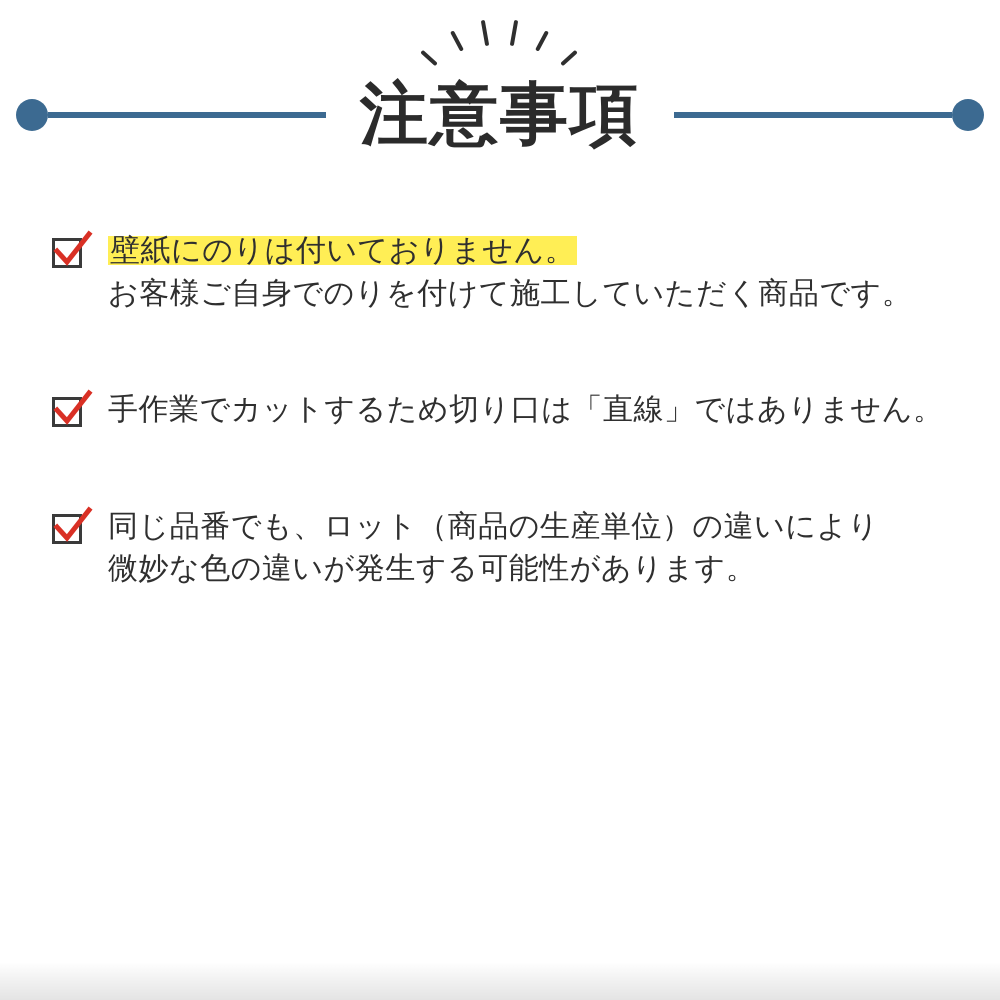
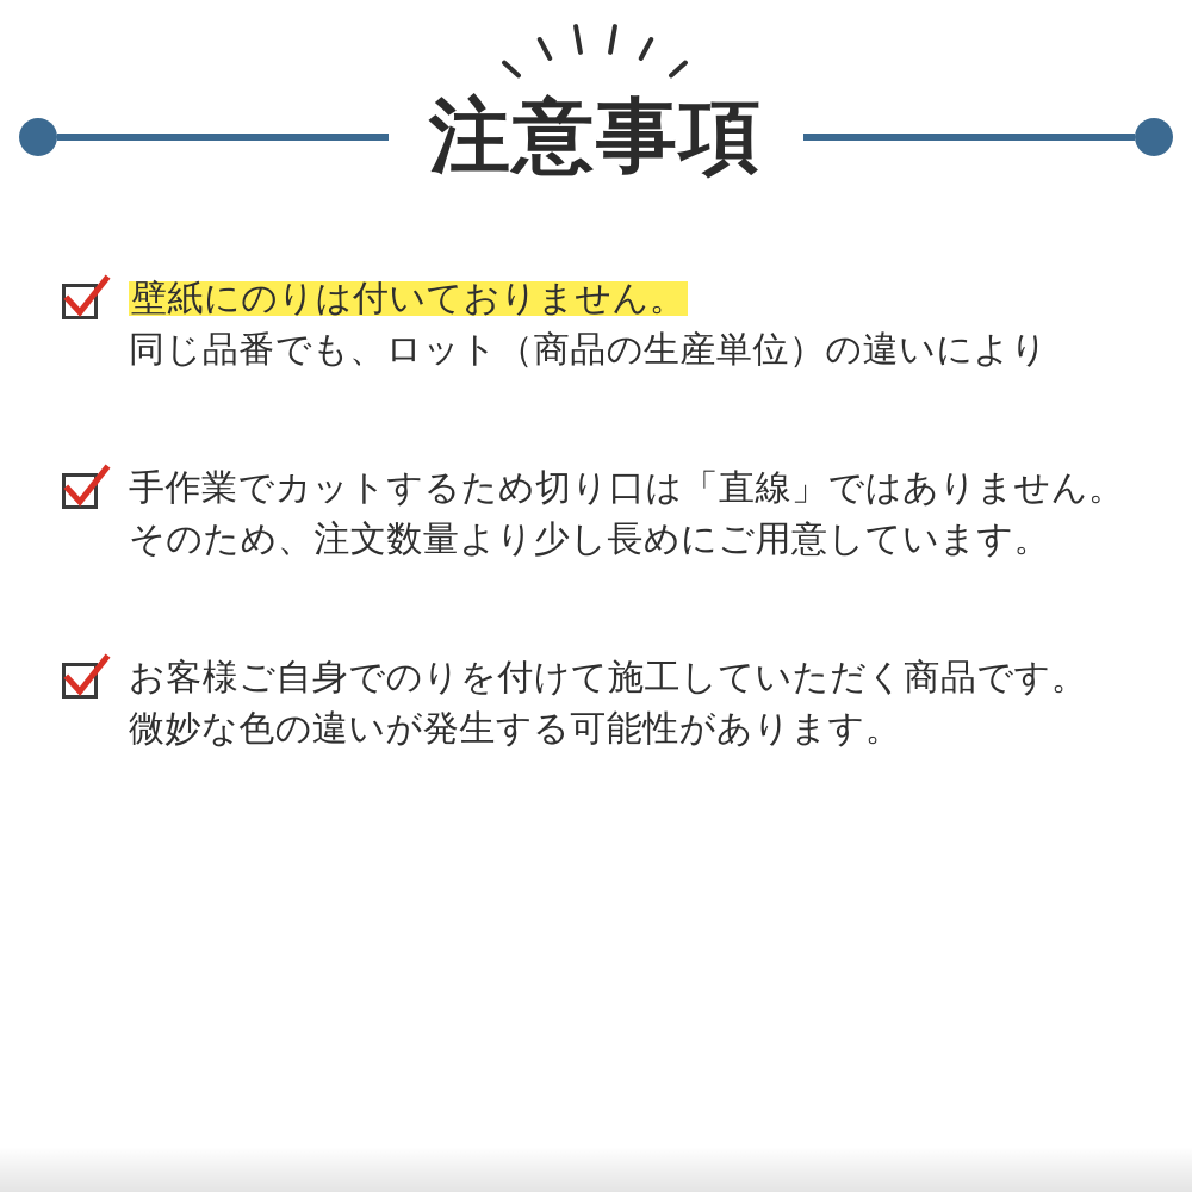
  注意事項
  壁紙にのりは付いておりません。
- お客様ご自身でのりを付けて施工していただく商品です。
+ 同じ品番でも、ロット（商品の生産単位）の違いにより
  手作業でカットするため切り口は「直線」ではありません。
+ そのため、注文数量より少し長めにご用意しています。
- 同じ品番でも、ロット（商品の生産単位）の違いにより
+ お客様ご自身でのりを付けて施工していただく商品です。
  微妙な色の違いが発生する可能性があります。
